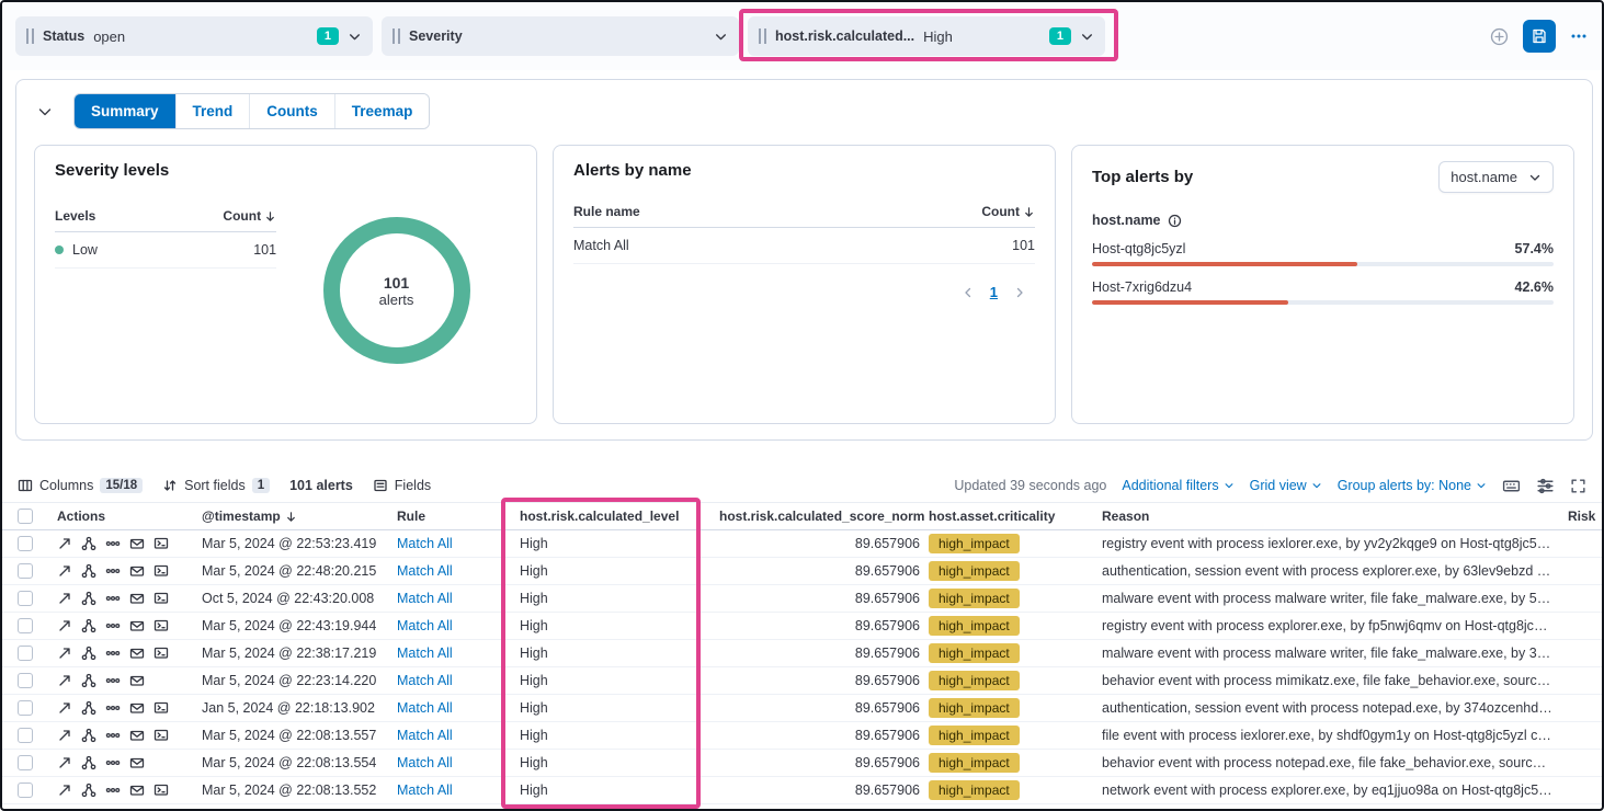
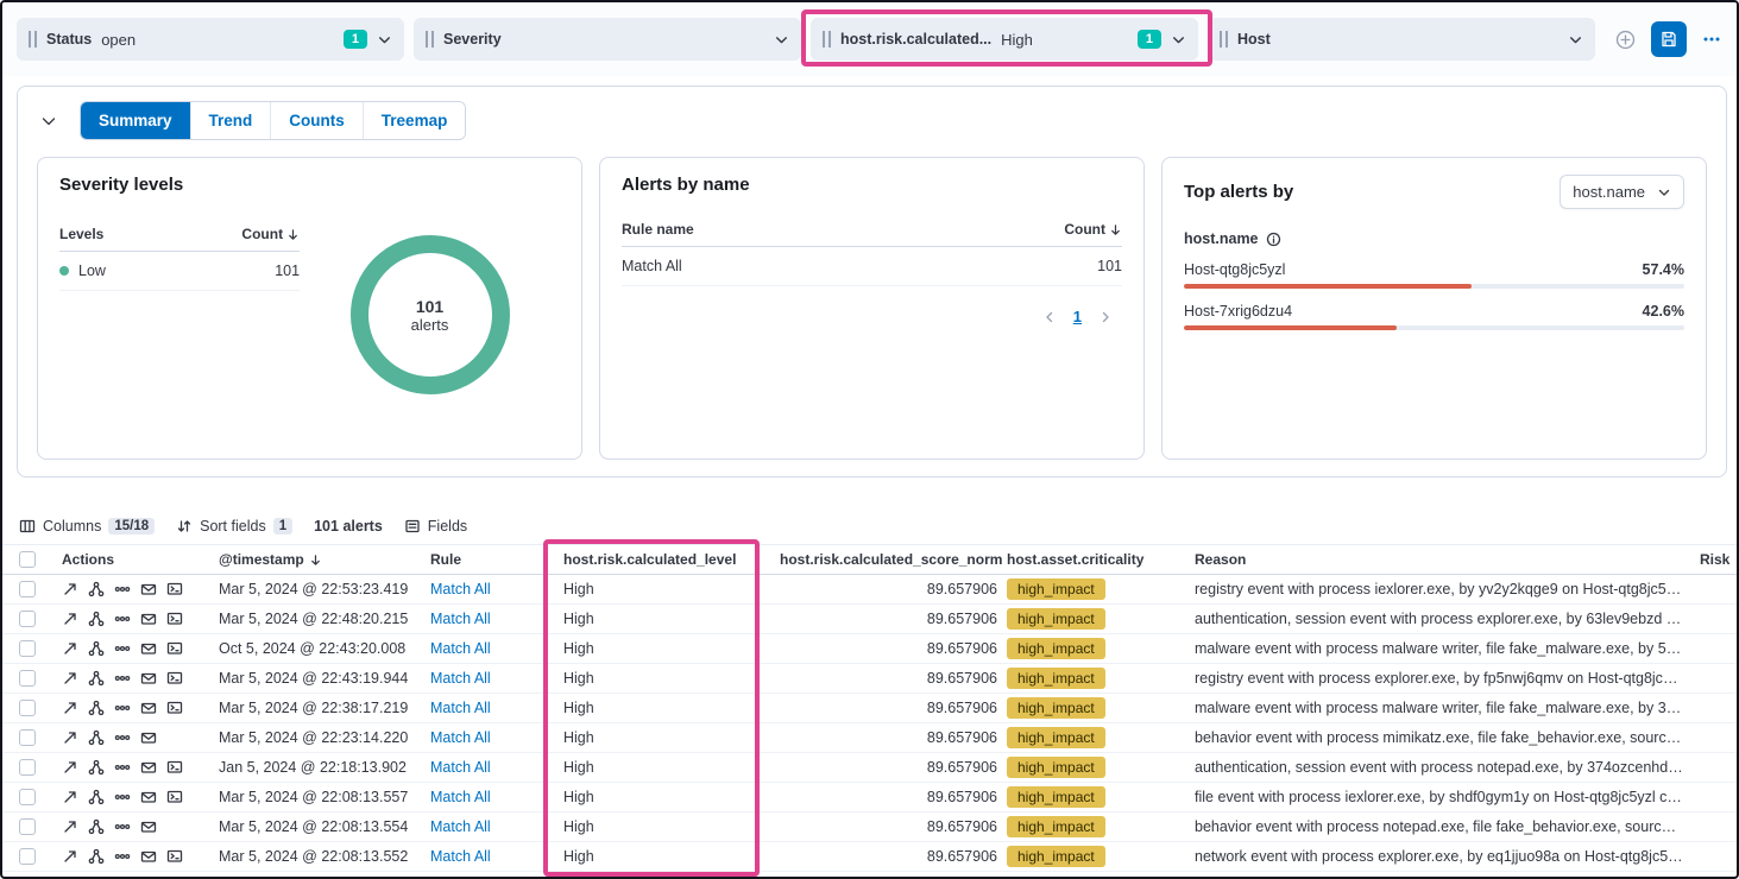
  Status
  open
  1
  Severity
  host.risk.calculated...
  High
  1
+ Host
  Summary
  Trend
  Counts
  Treemap
  Severity levels
  Levels
  Count
  Low
  101
  101
  alerts
  Alerts by name
  Rule name
  Count
  Match All
  101
  1
  Top alerts by
  host.name
  host.name
  Host-qtg8jc5yzl
  57.4%
  Host-7xrig6dzu4
  42.6%
  Columns
  15/18
  Sort fields
  1
  101 alerts
  Fields
- Updated 39 seconds ago
- Additional filters
- Grid view
- Group alerts by: None
  Actions
  @timestamp
  Rule
  host.risk.calculated_level
  host.risk.calculated_score_norm
  host.asset.criticality
  Reason
  Risk
  Mar 5, 2024 @ 22:53:23.419
  Match All
  High
  89.657906
  high_impact
  registry event with process iexlorer.exe, by yv2y2kqge9 on Host-qtg8jc5y...
  Mar 5, 2024 @ 22:48:20.215
  Match All
  High
  89.657906
  high_impact
  authentication, session event with process explorer.exe, by 63lev9ebzd on
  Oct 5, 2024 @ 22:43:20.008
  Match All
  High
  89.657906
  high_impact
  malware event with process malware writer, file fake_malware.exe, by 5q4
  Mar 5, 2024 @ 22:43:19.944
  Match All
  High
  89.657906
  high_impact
  registry event with process explorer.exe, by fp5nwj6qmv on Host-qtg8jc5y.
  Mar 5, 2024 @ 22:38:17.219
  Match All
  High
  89.657906
  high_impact
  malware event with process malware writer, file fake_malware.exe, by 3u9
  Mar 5, 2024 @ 22:23:14.220
  Match All
  High
  89.657906
  high_impact
  behavior event with process mimikatz.exe, file fake_behavior.exe, source 1
  Jan 5, 2024 @ 22:18:13.902
  Match All
  High
  89.657906
  high_impact
  authentication, session event with process notepad.exe, by 374ozcenhd o.
  Mar 5, 2024 @ 22:08:13.557
  Match All
  High
  89.657906
  high_impact
  file event with process iexlorer.exe, by shdf0gym1y on Host-qtg8jc5yzl cre.
  Mar 5, 2024 @ 22:08:13.554
  Match All
  High
  89.657906
  high_impact
  behavior event with process notepad.exe, file fake_behavior.exe, source 1
  Mar 5, 2024 @ 22:08:13.552
  Match All
  High
  89.657906
  high_impact
  network event with process explorer.exe, by eq1jjuo98a on Host-qtg8jc5y..
